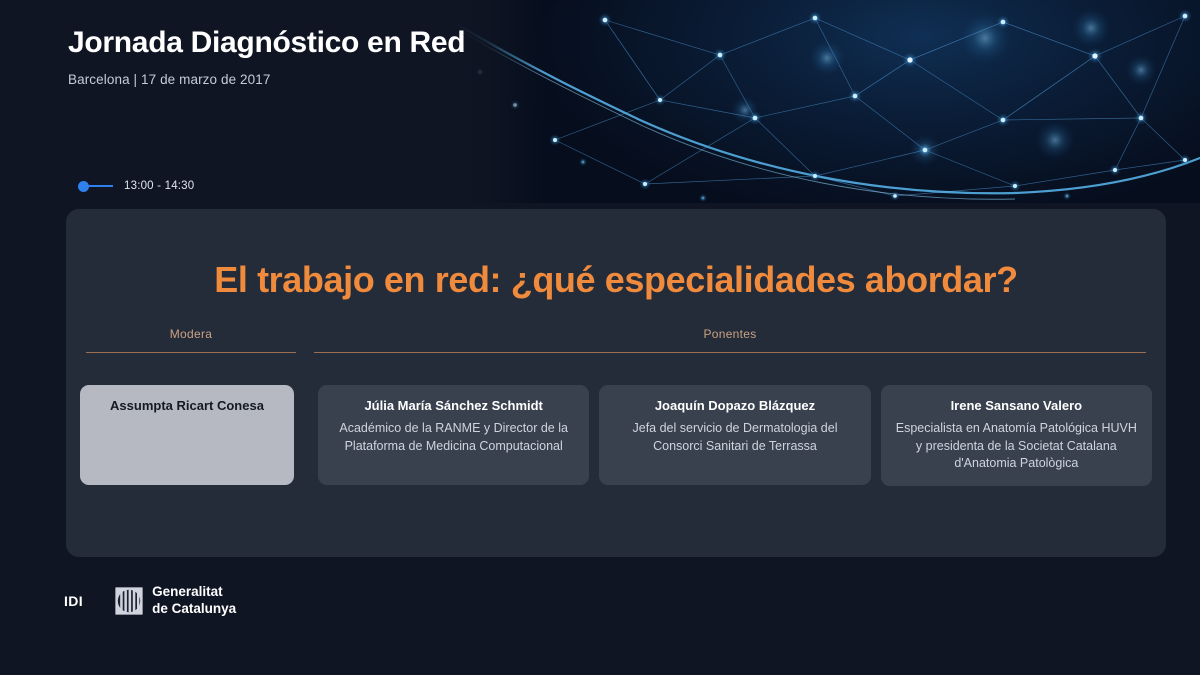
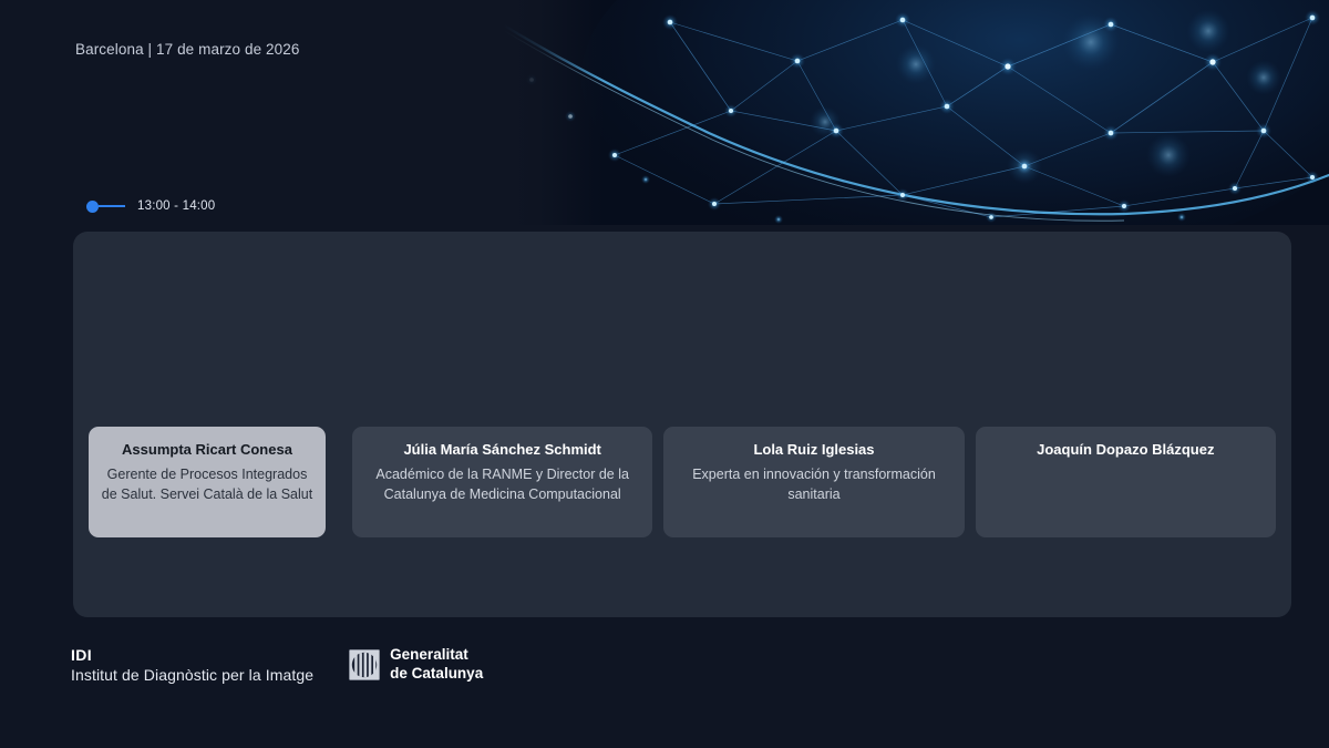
- Jornada Diagnóstico en Red
- Barcelona | 17 de marzo de 2017
+ Barcelona | 17 de marzo de 2026
- 13:00 - 14:30
+ 13:00 - 14:00
- El trabajo en red: ¿qué especialidades abordar?
- Modera
- Ponentes
  Assumpta Ricart Conesa
+ Gerente de Procesos Integrados de Salut. Servei Català de la Salut
  Júlia María Sánchez Schmidt
- Académico de la RANME y Director de la Plataforma de Medicina Computacional
+ Académico de la RANME y Director de la Catalunya de Medicina Computacional
+ Lola Ruiz Iglesias
+ Experta en innovación y transformación sanitaria
  Joaquín Dopazo Blázquez
- Jefa del servicio de Dermatologia del Consorci Sanitari de Terrassa
- Irene Sansano Valero
- Especialista en Anatomía Patológica HUVH y presidenta de la Societat Catalana d'Anatomia Patològica
  IDI
+ Institut de Diagnòstic per la Imatge
  Generalitat
  de Catalunya
